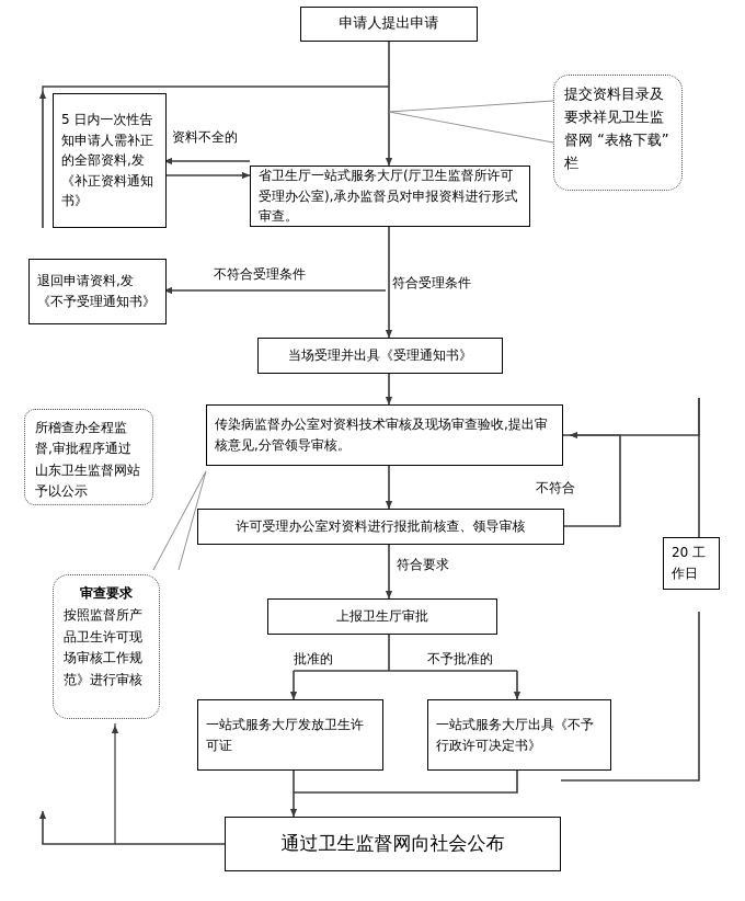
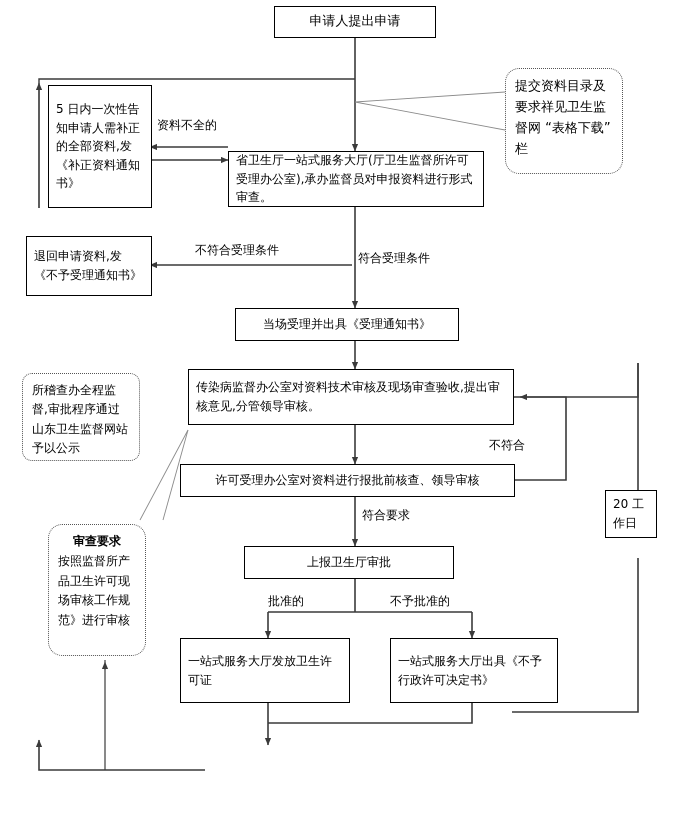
  申请人提出申请
  5 日内一次性告知申请人需补正的全部资料,发《补正资料通知书》
  省卫生厅一站式服务大厅(厅卫生监督所许可受理办公室),承办监督员对申报资料进行形式审查。
  退回申请资料,发《不予受理通知书》
  当场受理并出具《受理通知书》
  传染病监督办公室对资料技术审核及现场审查验收,提出审核意见,分管领导审核。
  许可受理办公室对资料进行报批前核查、领导审核
  上报卫生厅审批
  一站式服务大厅发放卫生许可证
  一站式服务大厅出具《不予行政许可决定书》
- 通过卫生监督网向社会公布
  20 工作日
  提交资料目录及要求祥见卫生监督网 “表格下载”栏
  所稽查办全程监督,审批程序通过山东卫生监督网站予以公示
  审查要求
  按照监督所产品卫生许可现场审核工作规范》进行审核
  资料不全的
  不符合受理条件
  符合受理条件
  不符合
  符合要求
  批准的
  不予批准的
